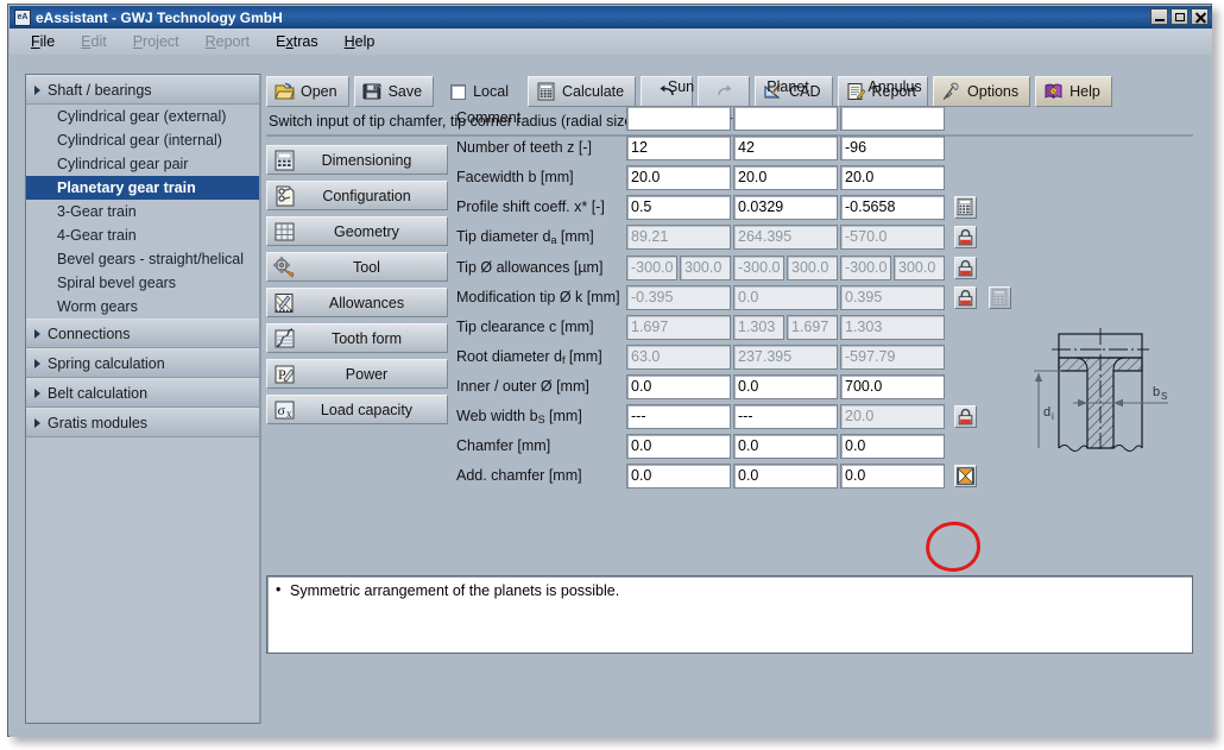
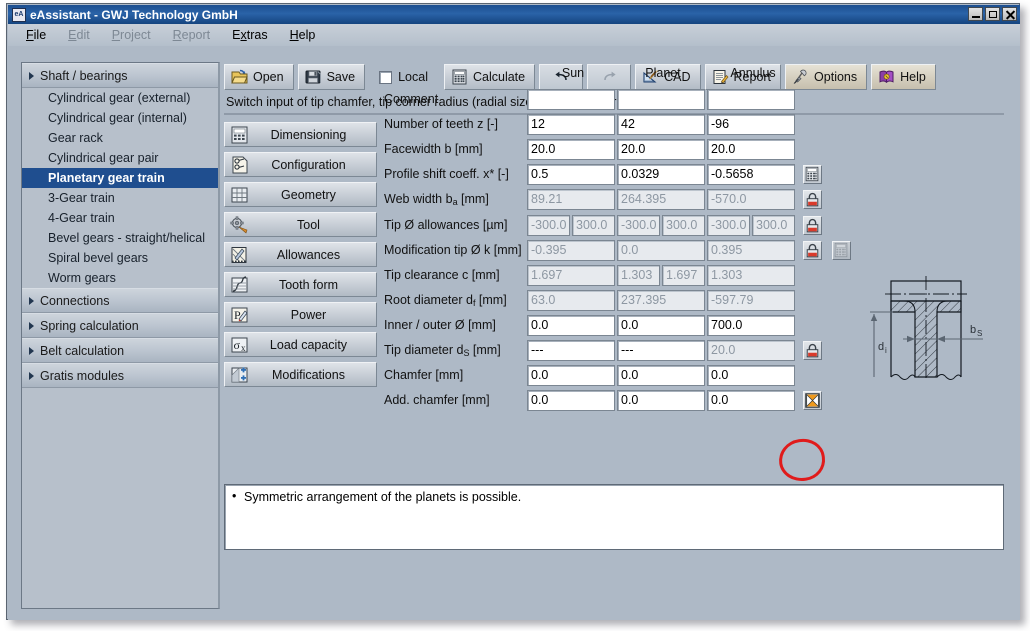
  eAssistant - GWJ Technology GmbH
  File
  Edit
  Project
  Report
  Extras
  Help
  Shaft / bearings
  Cylindrical gear (external)
  Cylindrical gear (internal)
+ Gear rack
  Cylindrical gear pair
  Planetary gear train
  3-Gear train
  4-Gear train
  Bevel gears - straight/helical
  Spiral bevel gears
  Worm gears
  Connections
  Spring calculation
  Belt calculation
  Gratis modules
  Open
  Save
  Local
  Calculate
  CAD
  Report
  Options
  Help
  Dimensioning
  Configuration
  Geometry
  Tool
  Allowances
  Tooth form
  P
  Power
  σ
  x
  Load capacity
+ Modifications
  Sun
  Planet
  Annulus
  Comment
  Number of teeth z [-]
  12
  42
  -96
  Facewidth b [mm]
  20.0
  20.0
  20.0
  Profile shift coeff. x* [-]
  0.5
  0.0329
  -0.5658
- Tip diameter da [mm]
+ Web width ba [mm]
  89.21
  264.395
  -570.0
  Tip Ø allowances [µm]
  -300.0
  300.0
  -300.0
  300.0
  -300.0
  300.0
  Modification tip Ø k [mm]
  -0.395
  0.0
  0.395
  Tip clearance c [mm]
  1.697
  1.303
  1.697
  1.303
  Root diameter df [mm]
  63.0
  237.395
  -597.79
  Inner / outer Ø [mm]
  0.0
  0.0
  700.0
- Web width bS [mm]
+ Tip diameter dS [mm]
  ---
  ---
  20.0
  Chamfer [mm]
  0.0
  0.0
  0.0
  Add. chamfer [mm]
  0.0
  0.0
  0.0
  d
  i
  b
  S
  Symmetric arrangement of the planets is possible.
